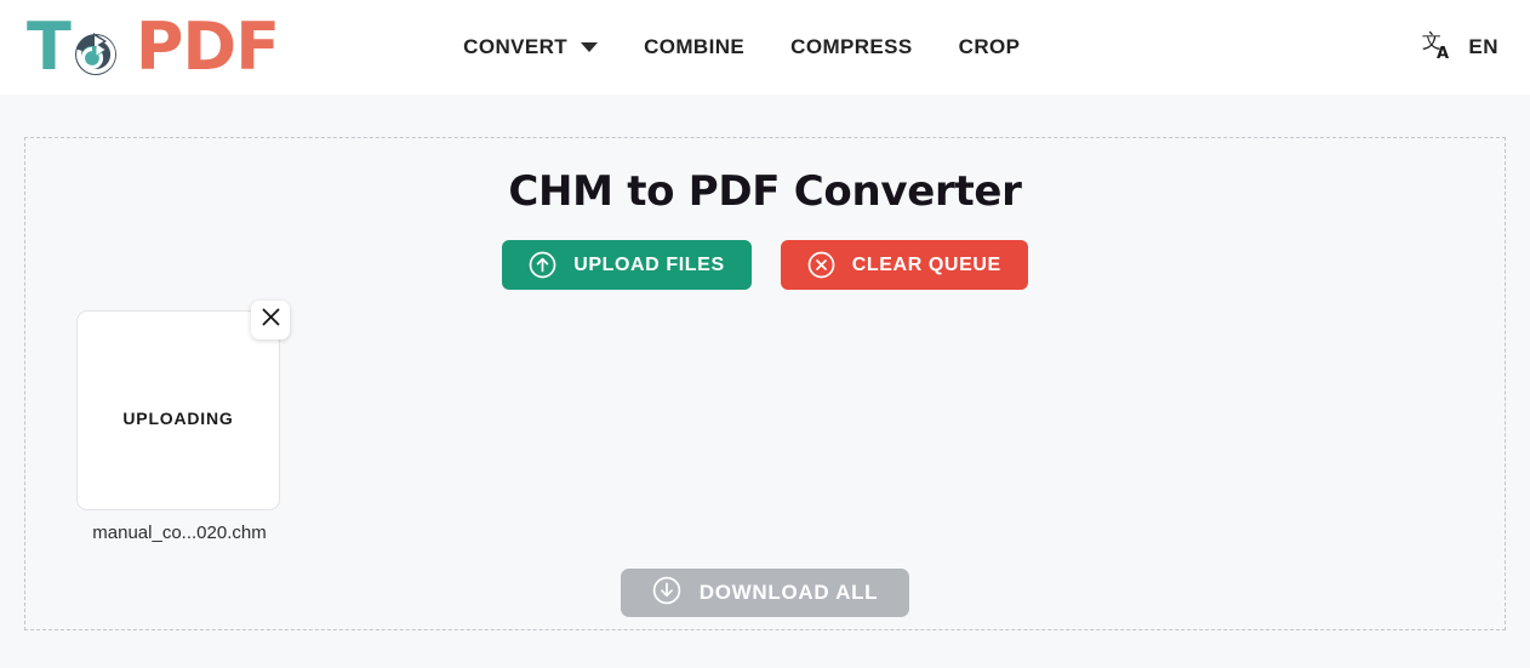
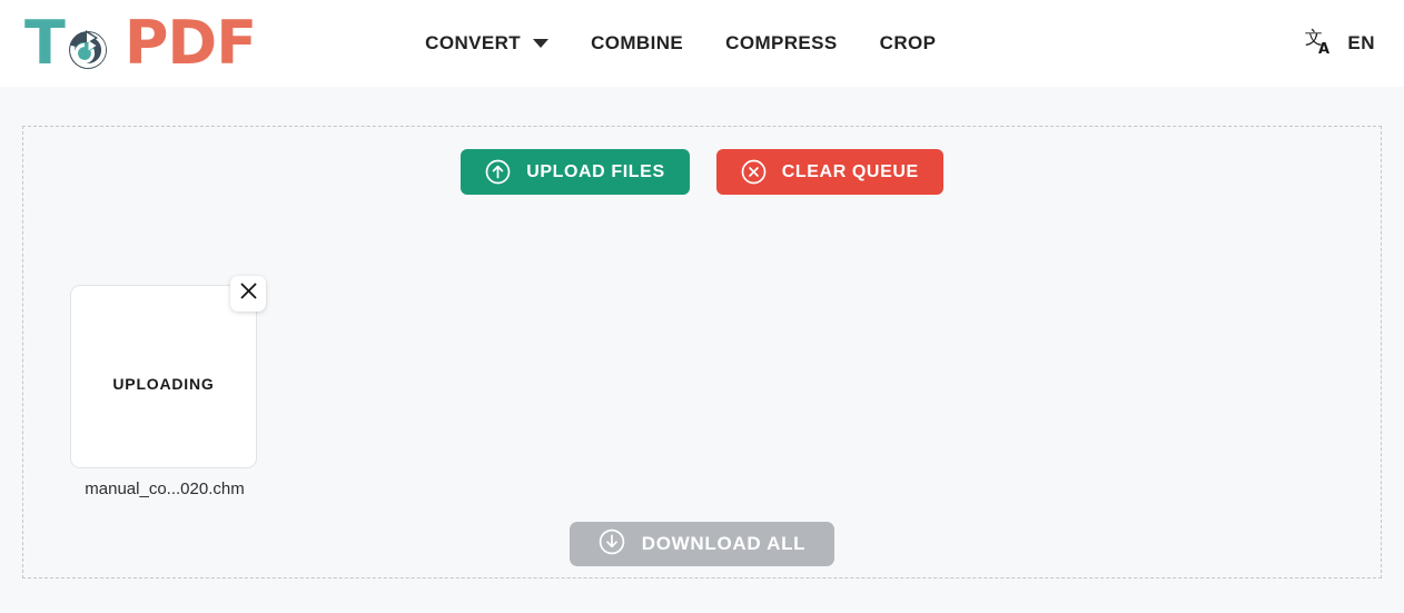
  T
  PDF
  CONVERT
  COMBINE
  COMPRESS
  CROP
  文
  A
  EN
- CHM to PDF Converter
  UPLOAD FILES
  CLEAR QUEUE
  UPLOADING
  manual_co...020.chm
  DOWNLOAD ALL
